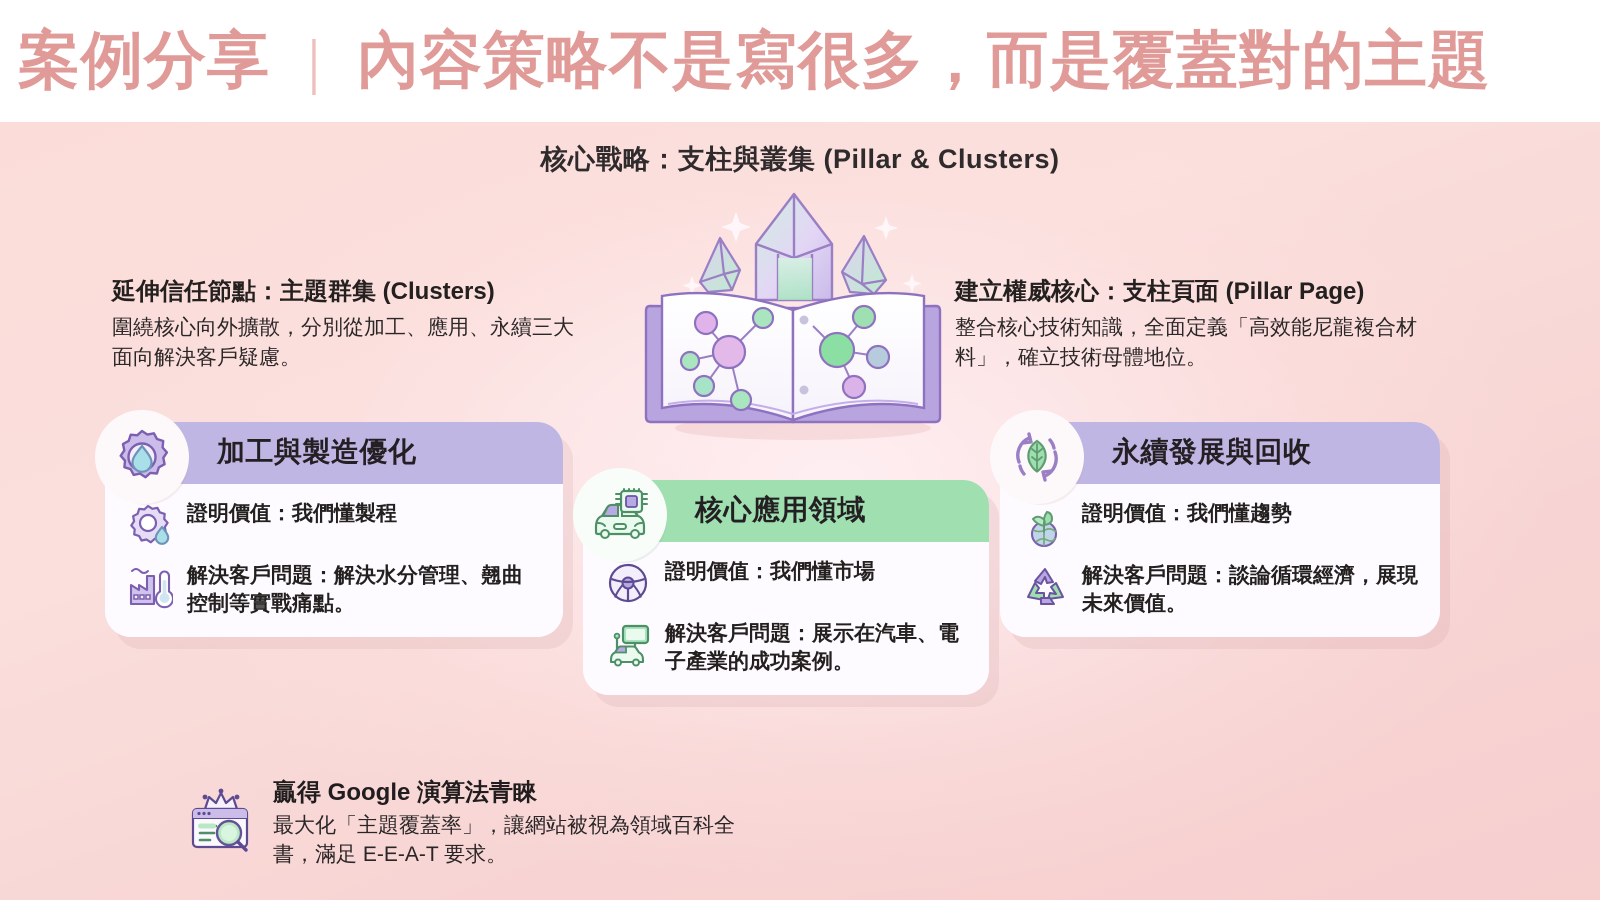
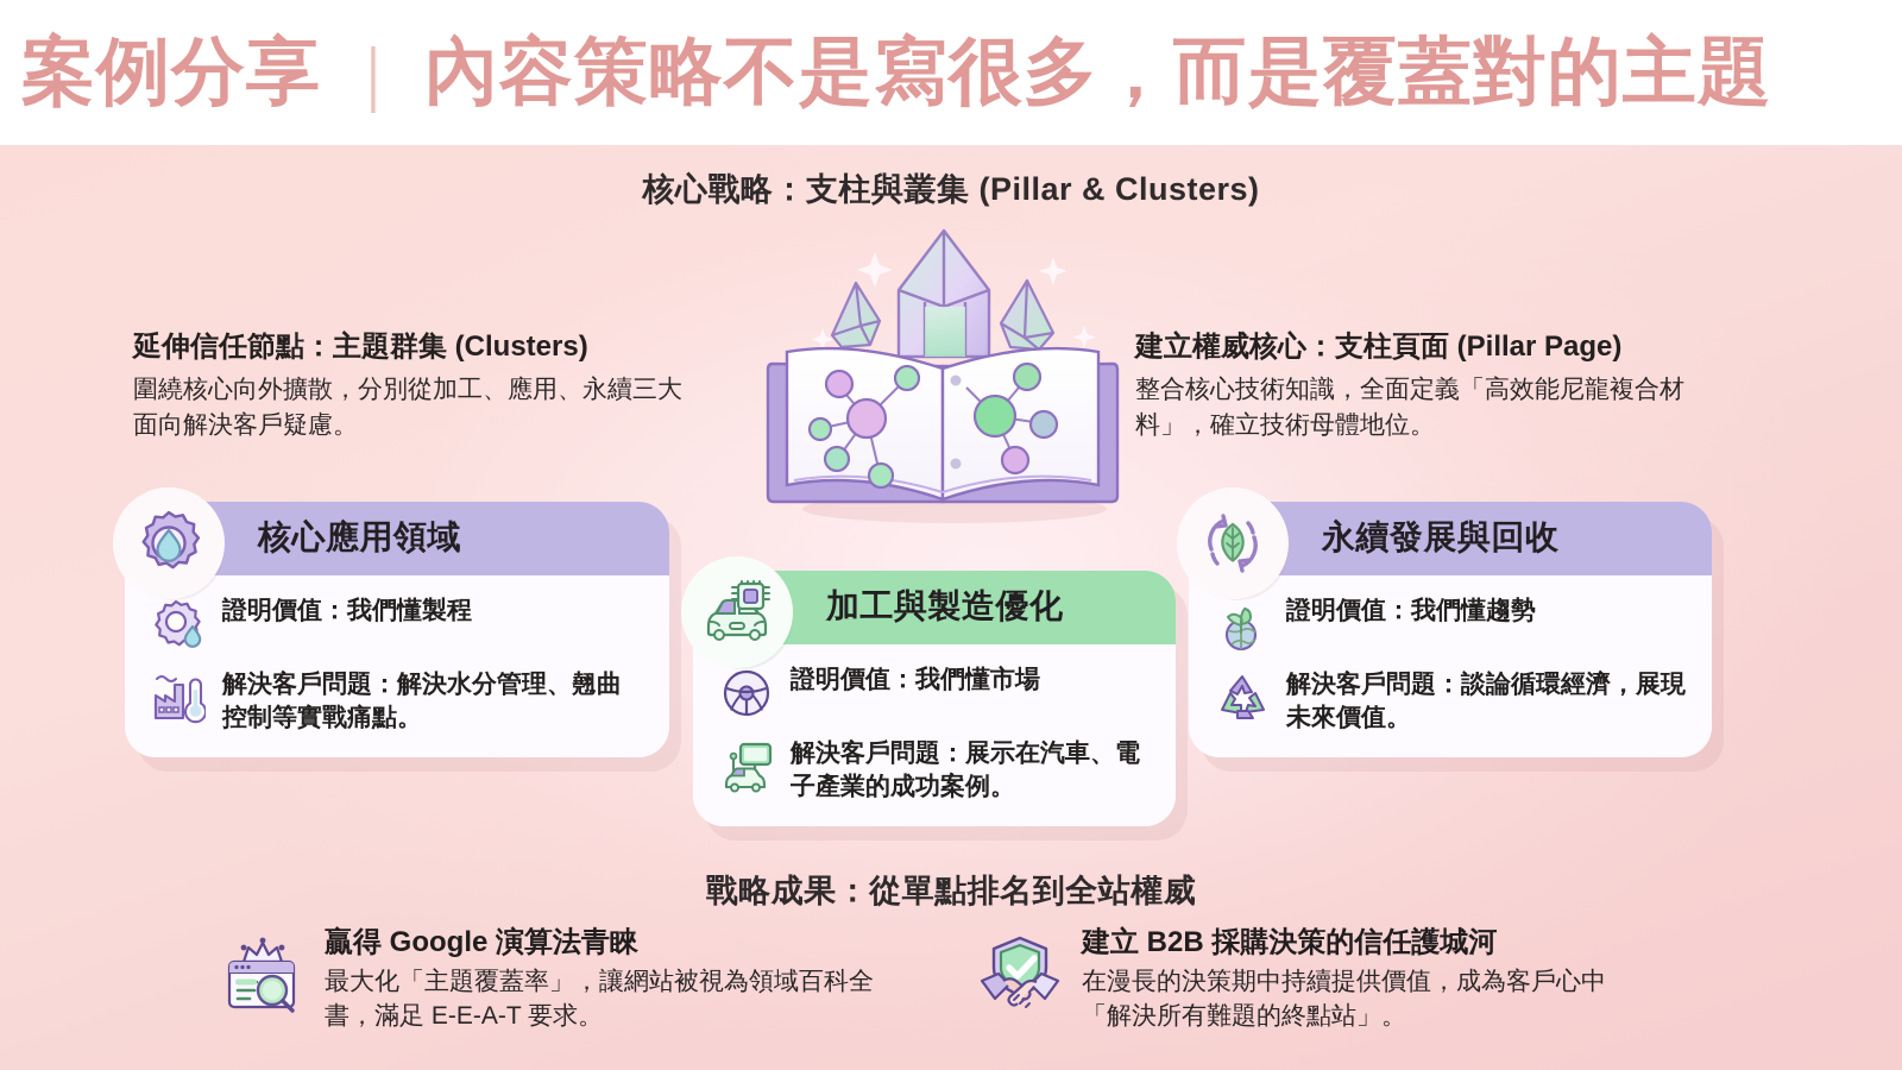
  案例分享
  ｜
  內容策略不是寫很多，而是覆蓋對的主題
  核心戰略：支柱與叢集 (Pillar & Clusters)
  延伸信任節點：主題群集 (Clusters)
  圍繞核心向外擴散，分別從加工、應用、永續三大面向解決客戶疑慮。
  建立權威核心：支柱頁面 (Pillar Page)
  整合核心技術知識，全面定義「高效能尼龍複合材料」，確立技術母體地位。
- 加工與製造優化
+ 核心應用領域
  證明價值：我們懂製程
  解決客戶問題：解決水分管理、翹曲控制等實戰痛點。
  永續發展與回收
  證明價值：我們懂趨勢
  解決客戶問題：談論循環經濟，展現未來價值。
- 核心應用領域
+ 加工與製造優化
  證明價值：我們懂市場
  解決客戶問題：展示在汽車、電子產業的成功案例。
+ 戰略成果：從單點排名到全站權威
  贏得 Google 演算法青睞
  最大化「主題覆蓋率」，讓網站被視為領域百科全書，滿足 E-E-A-T 要求。
+ 建立 B2B 採購決策的信任護城河
+ 在漫長的決策期中持續提供價值，成為客戶心中「解決所有難題的終點站」。
